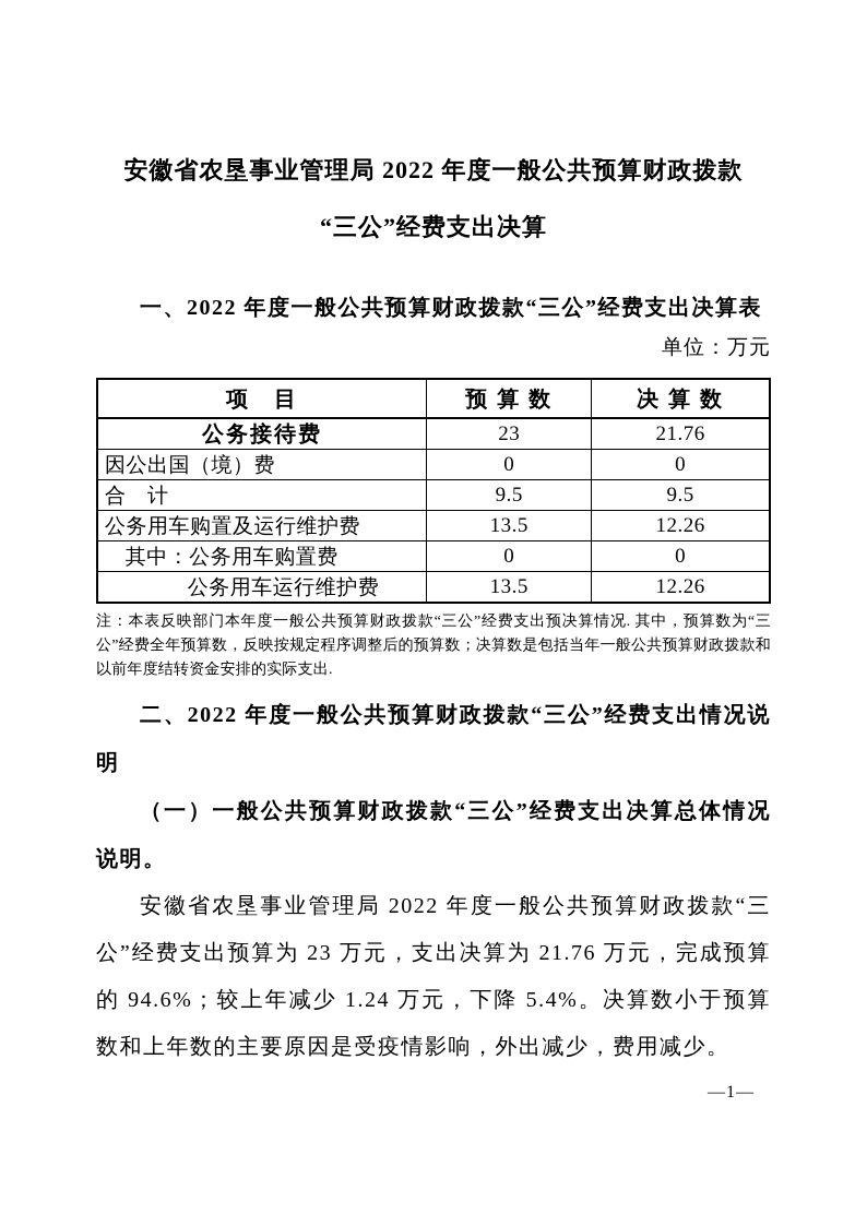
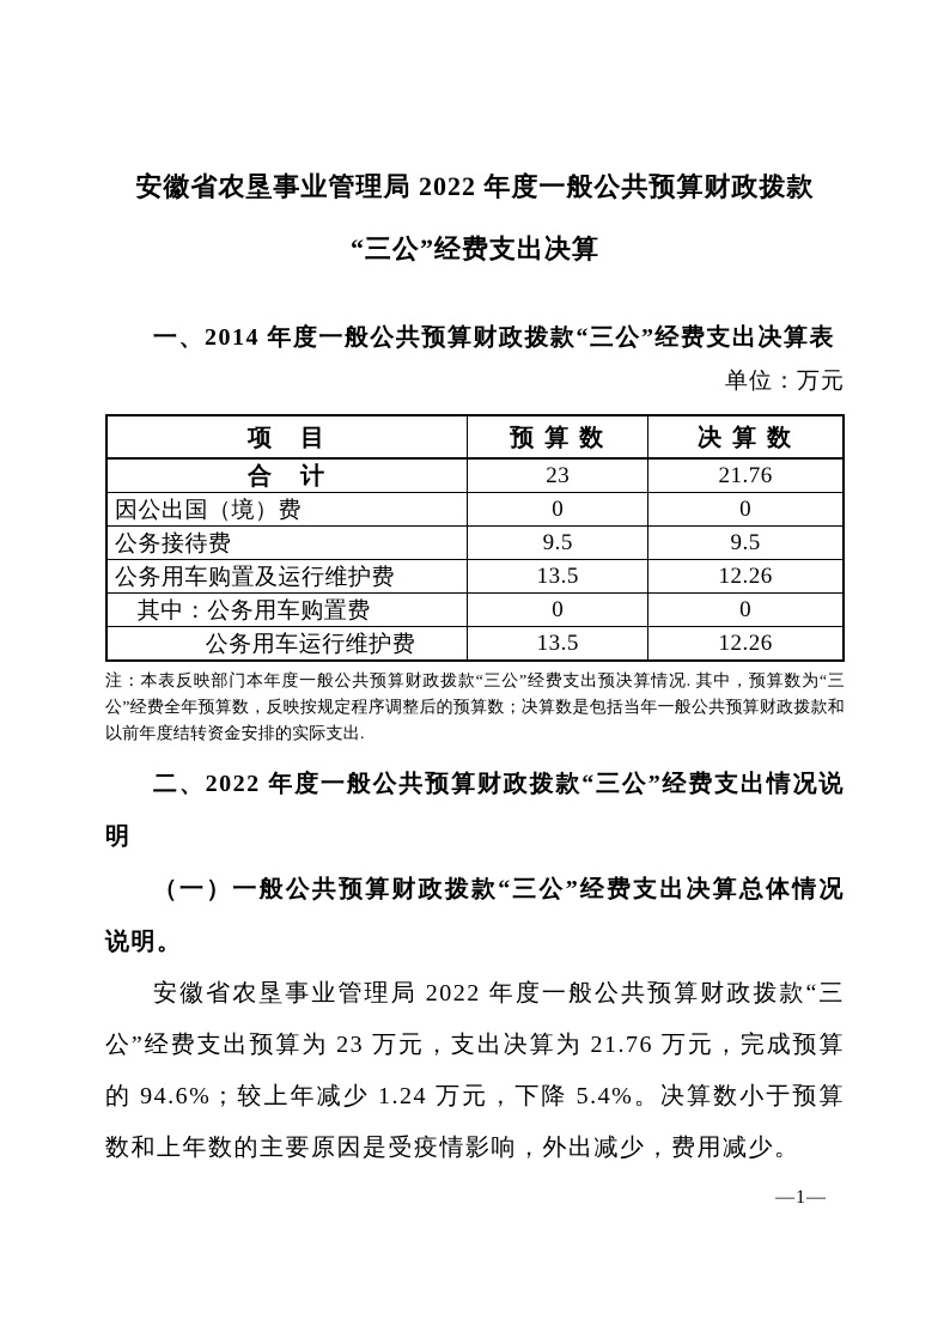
  安徽省农垦事业管理局 2022 年度一般公共预算财政拨款
  “三公”经费支出决算
- 一、2022 年度一般公共预算财政拨款“三公”经费支出决算表
+ 一、2014 年度一般公共预算财政拨款“三公”经费支出决算表
  单位：万元
  项 目	预 算 数	决 算 数
- 公务接待费	23	21.76
+ 合 计	23	21.76
  因公出国（境）费	0	0
- 合 计	9.5	9.5
+ 公务接待费	9.5	9.5
  公务用车购置及运行维护费	13.5	12.26
  其中：公务用车购置费	0	0
  公务用车运行维护费	13.5	12.26
  注：本表反映部门本年度一般公共预算财政拨款“三公”经费支出预决算情况. 其中，预算数为“三公”经费全年预算数，反映按规定程序调整后的预算数；决算数是包括当年一般公共预算财政拨款和以前年度结转资金安排的实际支出.
  二、2022 年度一般公共预算财政拨款“三公”经费支出情况说明
  （一）一般公共预算财政拨款“三公”经费支出决算总体情况说明。
  安徽省农垦事业管理局 2022 年度一般公共预算财政拨款“三公”经费支出预算为 23 万元，支出决算为 21.76 万元，完成预算的 94.6%；较上年减少 1.24 万元，下降 5.4%。决算数小于预算数和上年数的主要原因是受疫情影响，外出减少，费用减少。
  —1—
